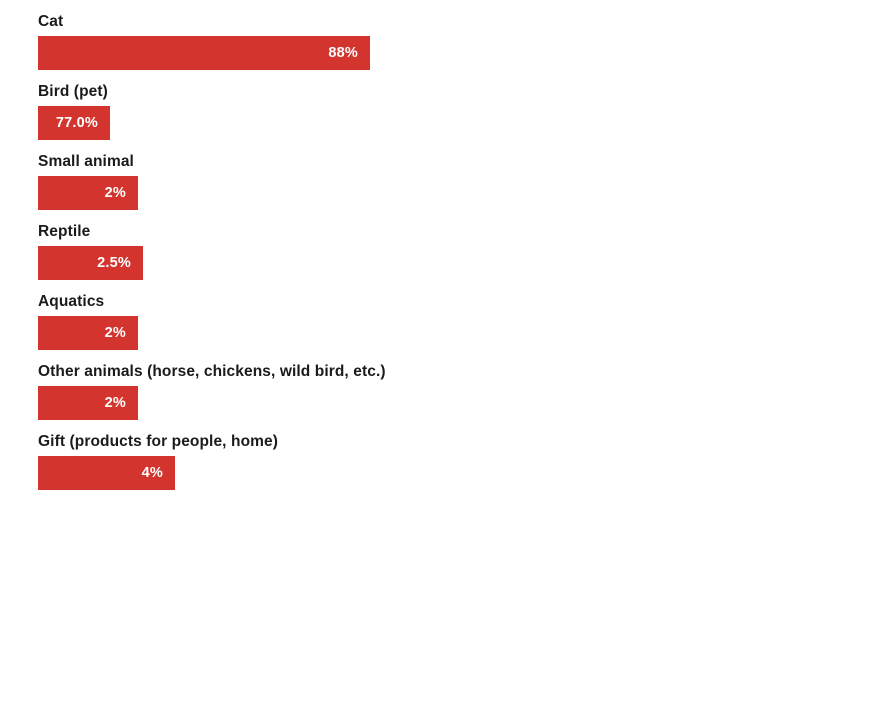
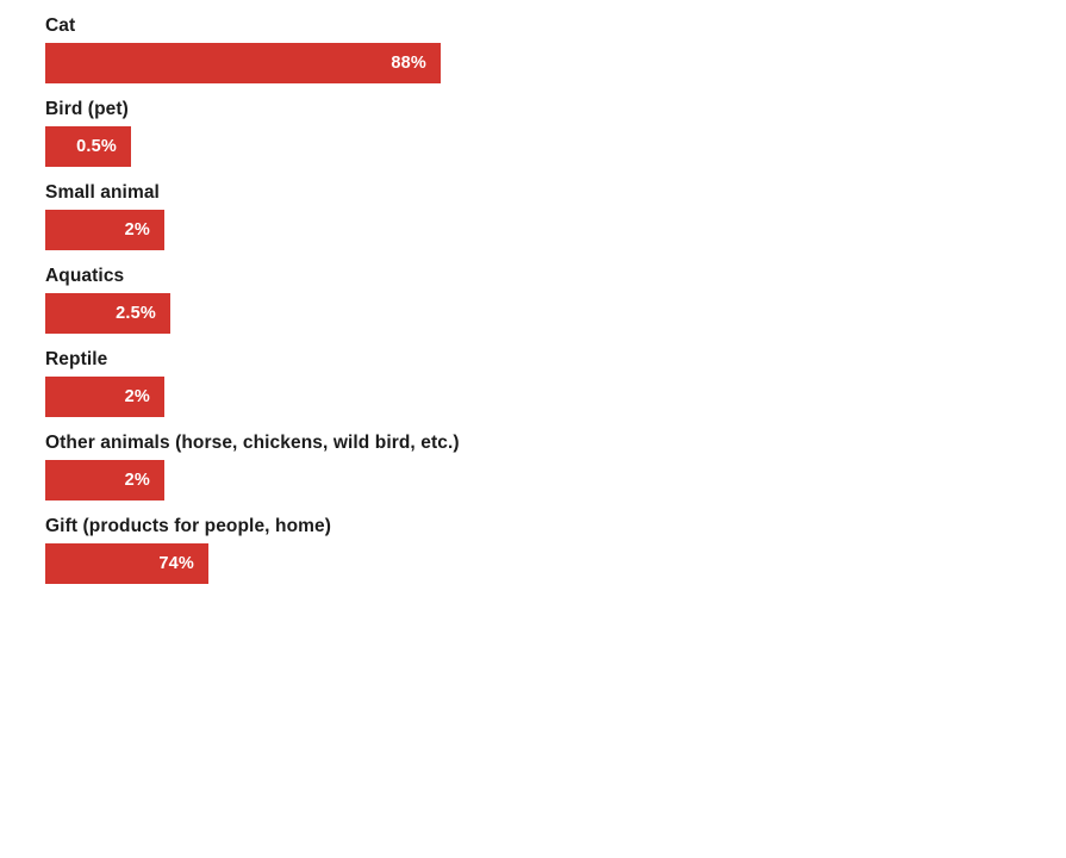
  Cat
  88%
  Bird (pet)
- 77.0%
+ 0.5%
  Small animal
  2%
- Reptile
+ Aquatics
  2.5%
- Aquatics
+ Reptile
  2%
  Other animals (horse, chickens, wild bird, etc.)
  2%
  Gift (products for people, home)
- 4%
+ 74%
